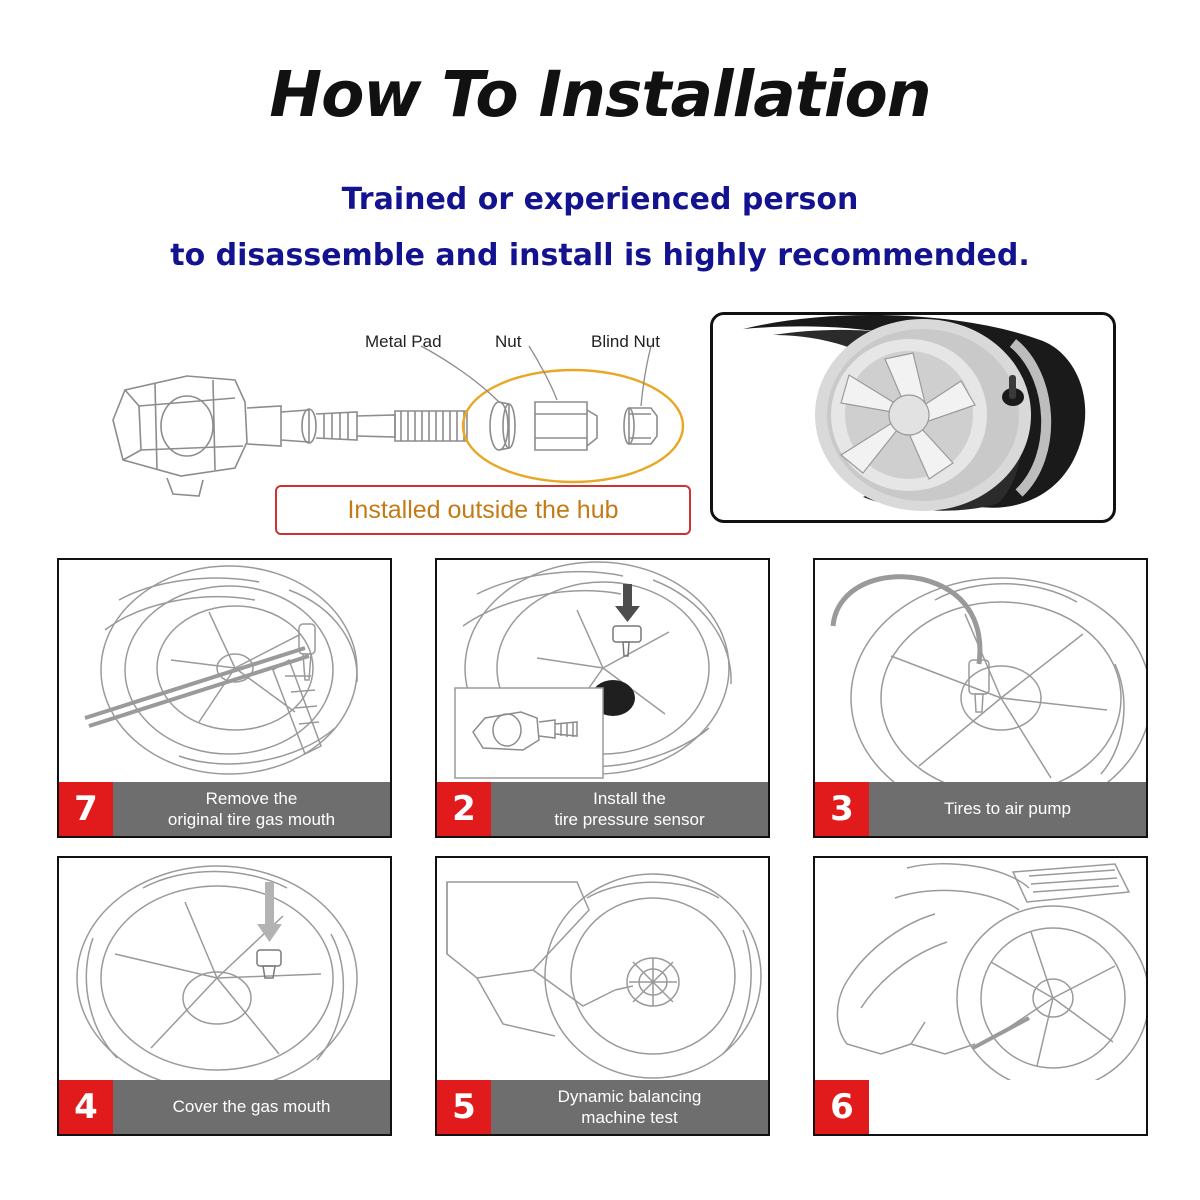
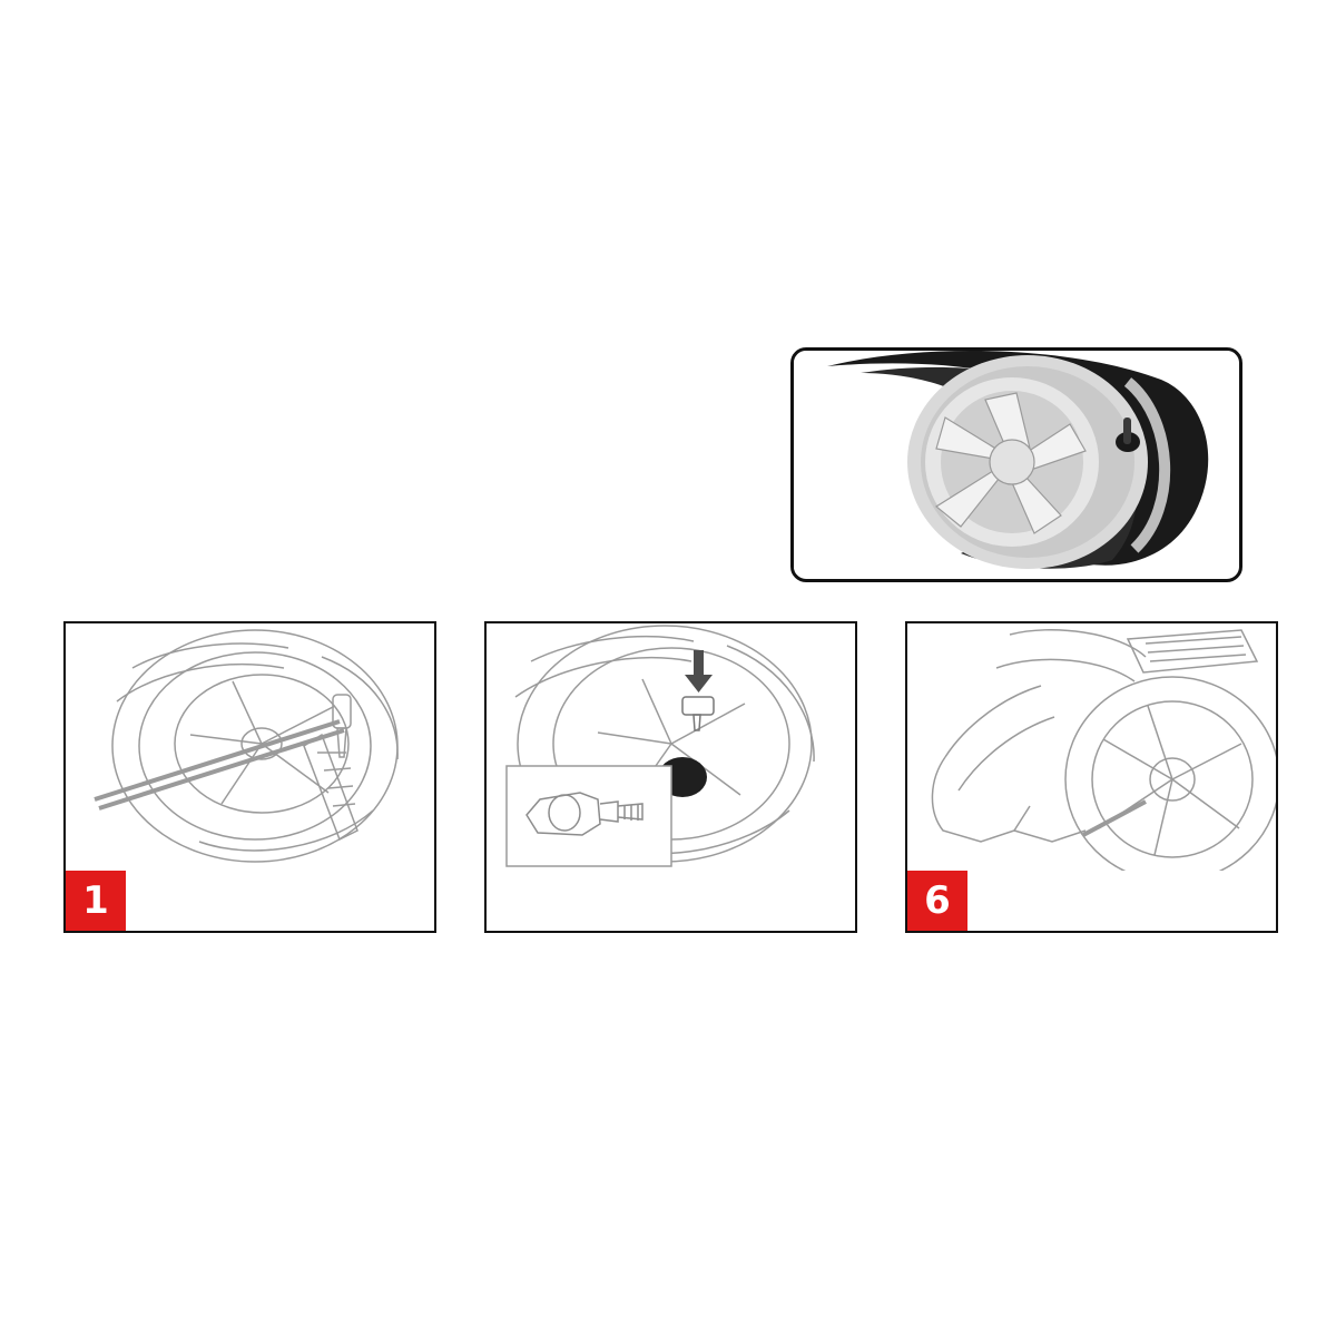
- How To Installation
- Trained or experienced person
- to disassemble and install is highly recommended.
- Metal Pad
- Nut
- Blind Nut
- Installed outside the hub
- 7
+ 1
- Remove the
- original tire gas mouth
- 2
- Install the
- tire pressure sensor
- 3
- Tires to air pump
- 4
- Cover the gas mouth
- 5
- Dynamic balancing
- machine test
  6
